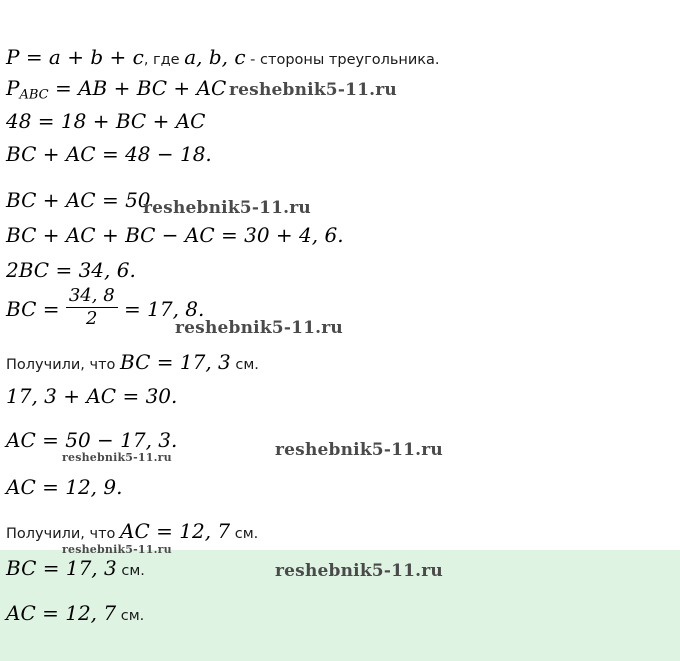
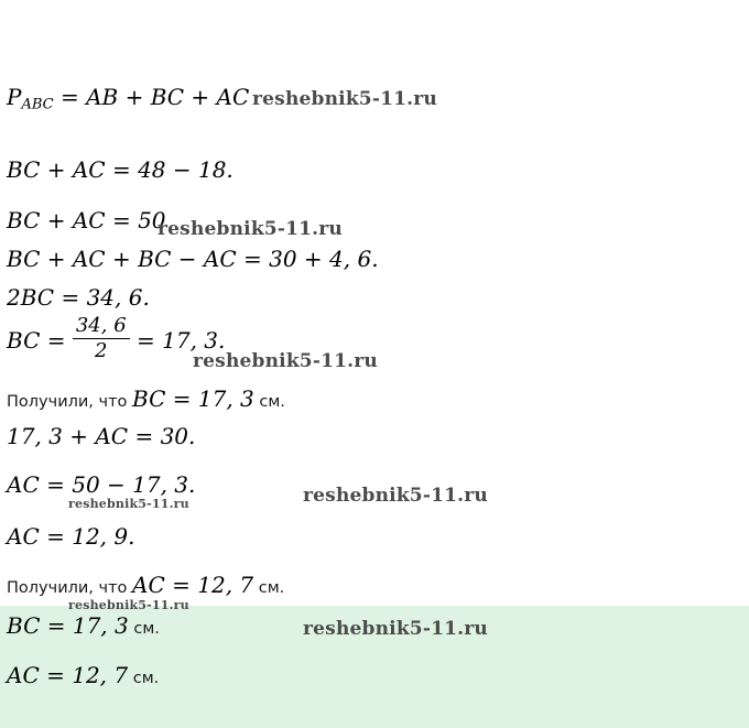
- P = a + b + c, где a, b, c - стороны треугольника.
  PABC = AB + BC + AC
  reshebnik5-11.ru
- 48 = 18 + BC + AC
  BC + AC = 48 − 18.
  BC + AC = 50
  reshebnik5-11.ru
  BC + AC + BC − AC = 30 + 4, 6.
  2BC = 34, 6.
  BC =
- 34, 8
+ 34, 6
  2
- = 17, 8.
+ = 17, 3.
  reshebnik5-11.ru
  Получили, что BC = 17, 3 см.
  17, 3 + AC = 30.
  AC = 50 − 17, 3.
  reshebnik5-11.ru
  reshebnik5-11.ru
  AC = 12, 9.
  Получили, что AC = 12, 7 см.
  reshebnik5-11.ru
  BC = 17, 3 см.
  reshebnik5-11.ru
  AC = 12, 7 см.
